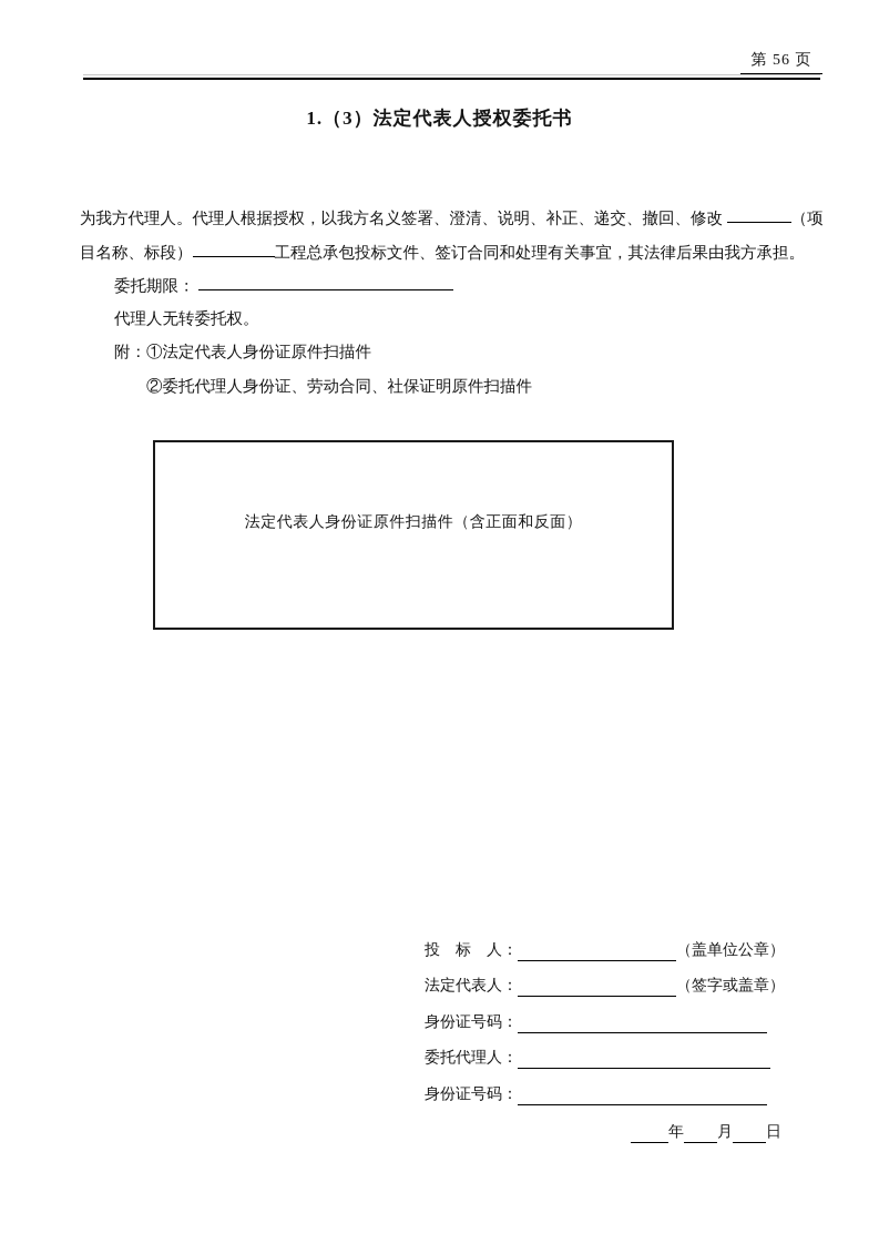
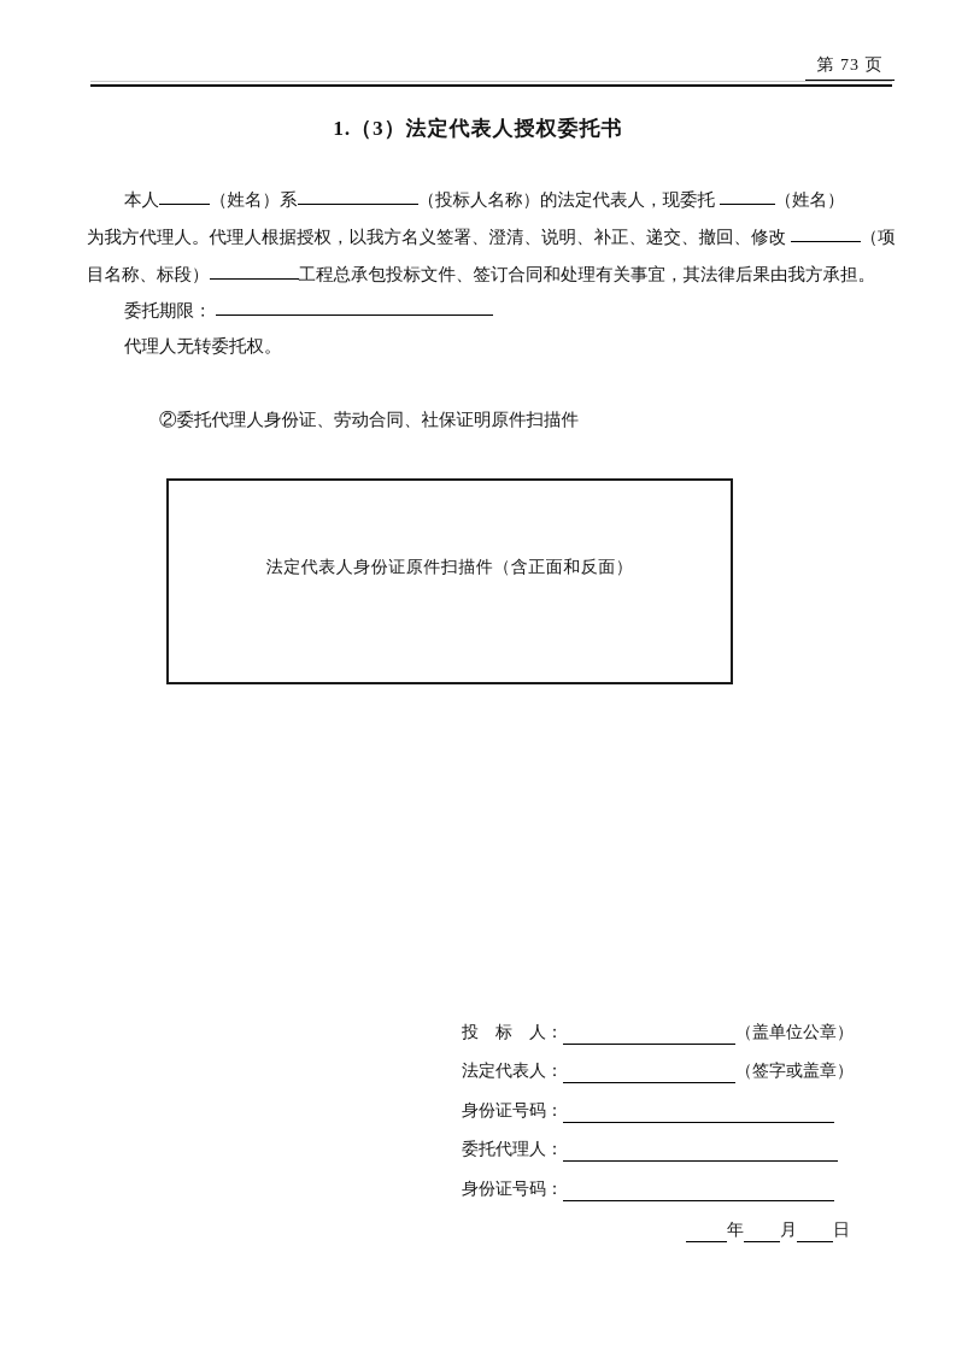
- 第 56 页
+ 第 73 页
  1.（3）法定代表人授权委托书
+ 本人 （姓名）系 （投标人名称）的法定代表人，现委托 （姓名）
  为我方代理人。代理人根据授权，以我方名义签署、澄清、说明、补正、递交、撤回、修改 （项
  目名称、标段） 工程总承包投标文件、签订合同和处理有关事宜，其法律后果由我方承担。
  委托期限：
  代理人无转委托权。
- 附：①法定代表人身份证原件扫描件
  ②委托代理人身份证、劳动合同、社保证明原件扫描件
  法定代表人身份证原件扫描件（含正面和反面）
  投 标 人：
  （盖单位公章）
  法定代表人：
  （签字或盖章）
  身份证号码：
  委托代理人：
  身份证号码：
  年
  月
  日
